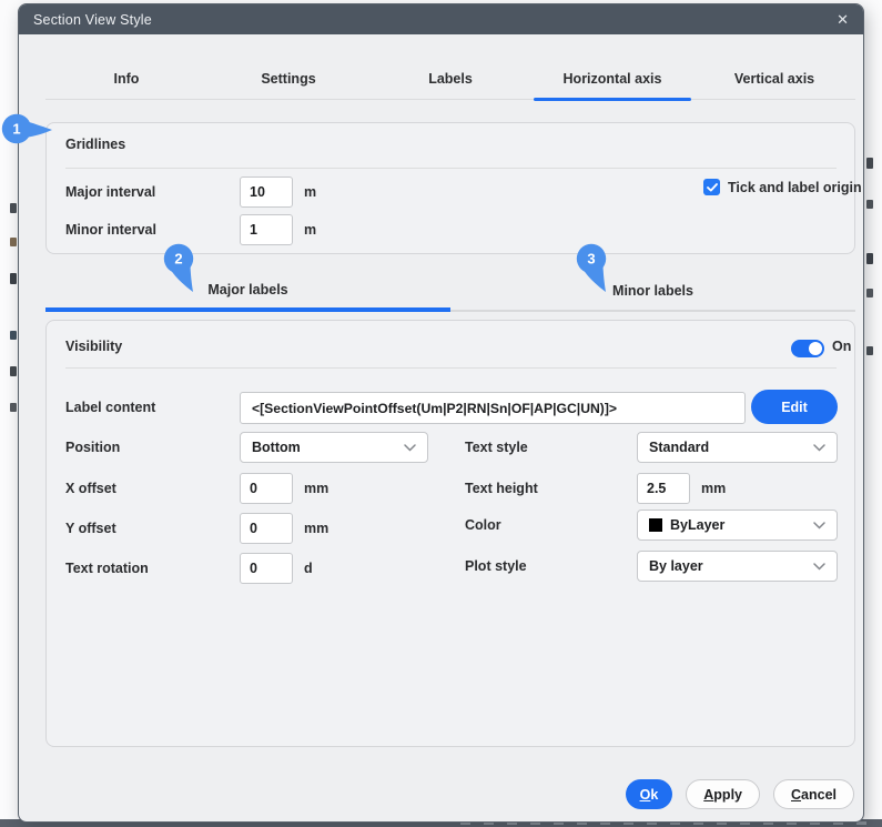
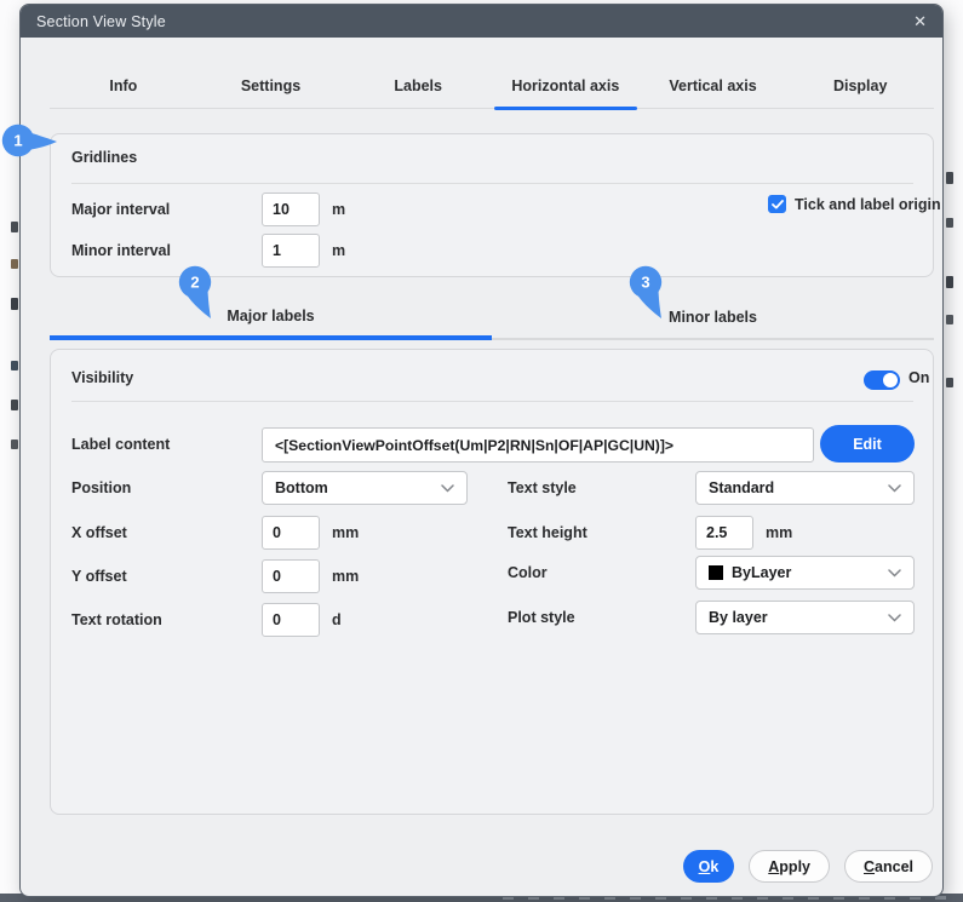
  Section View Style
  ✕
  Info
  Settings
  Labels
  Horizontal axis
  Vertical axis
+ Display
  Gridlines
  Major interval
  10
  m
  Tick and label origin
  Minor interval
  1
  m
  Major labels
  Minor labels
  Visibility
  On
  Label content
  <[SectionViewPointOffset(Um|P2|RN|Sn|OF|AP|GC|UN)]>
  Edit
  Position
  Bottom
  X offset
  0
  mm
  Y offset
  0
  mm
  Text rotation
  0
  d
  Text style
  Standard
  Text height
  2.5
  mm
  Color
  ByLayer
  Plot style
  By layer
  Ok
  Apply
  Cancel
  1
  2
  3
